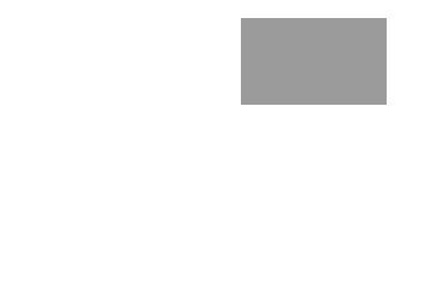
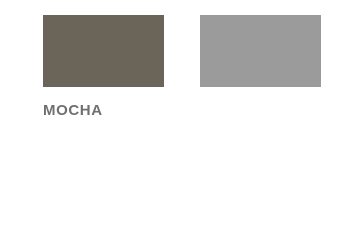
+ MOCHA
